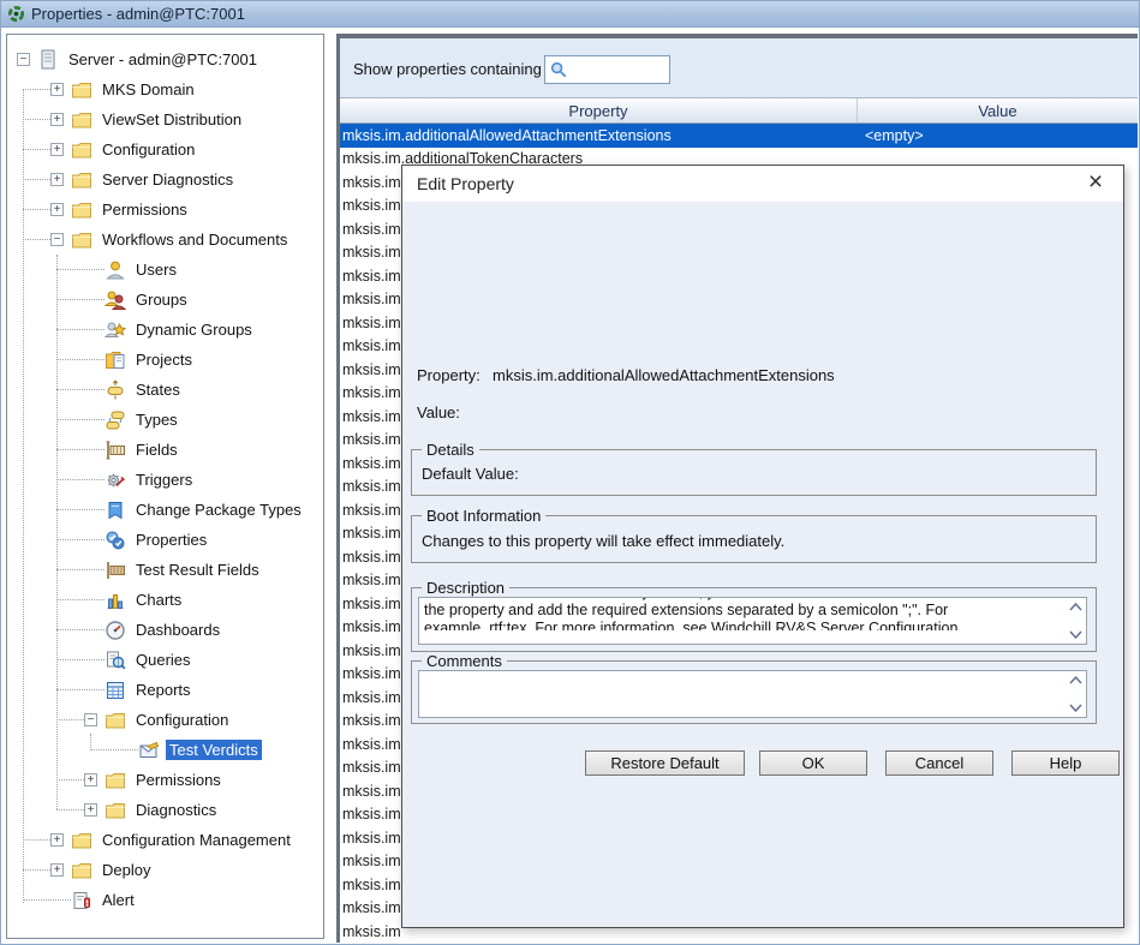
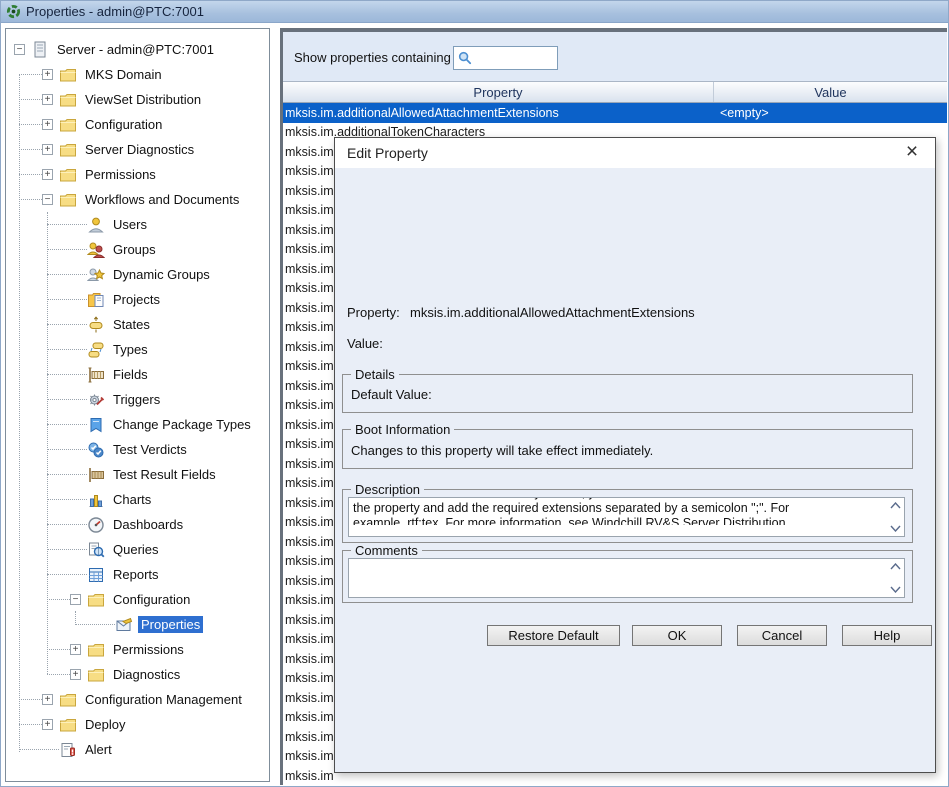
  Properties - admin@PTC:7001
  −
  Server - admin@PTC:7001
  +
  MKS Domain
  +
  ViewSet Distribution
  +
  Configuration
  +
  Server Diagnostics
  +
  Permissions
  −
  Workflows and Documents
  Users
  Groups
  Dynamic Groups
  Projects
  States
  Types
  Fields
  Triggers
  Change Package Types
- Properties
+ Test Verdicts
  Test Result Fields
  Charts
  Dashboards
  Queries
  Reports
  −
  Configuration
- Test Verdicts
+ Properties
  +
  Permissions
  +
  Diagnostics
  +
  Configuration Management
  +
  Deploy
  Alert
  Show properties containing
  Property
  Value
  mksis.im.additionalAllowedAttachmentExtensions
  <empty>
  mksis.im.additionalTokenCharacters
  mksis.im
  mksis.im
  mksis.im
  mksis.im
  mksis.im
  mksis.im
  mksis.im
  mksis.im
  mksis.im
  mksis.im
  mksis.im
  mksis.im
  mksis.im
  mksis.im
  mksis.im
  mksis.im
  mksis.im
  mksis.im
  mksis.im
  mksis.im
  mksis.im
  mksis.im
  mksis.im
  mksis.im
  mksis.im
  mksis.im
  mksis.im
  mksis.im
  mksis.im
  mksis.im
  mksis.im
  mksis.im
  mksis.im
  Edit Property
  ×
  Property:
  mksis.im.additionalAllowedAttachmentExtensions
  Value:
  Details
  Default Value:
  Boot Information
  Changes to this property will take effect immediately.
  Description
  the property and add the required extensions separated by a semicolon ";". For
- example, rtf;tex. For more information, see Windchill RV&S Server Configuration
+ example, rtf;tex. For more information, see Windchill RV&S Server Distribution
  Comments
  Restore Default
  OK
  Cancel
  Help
